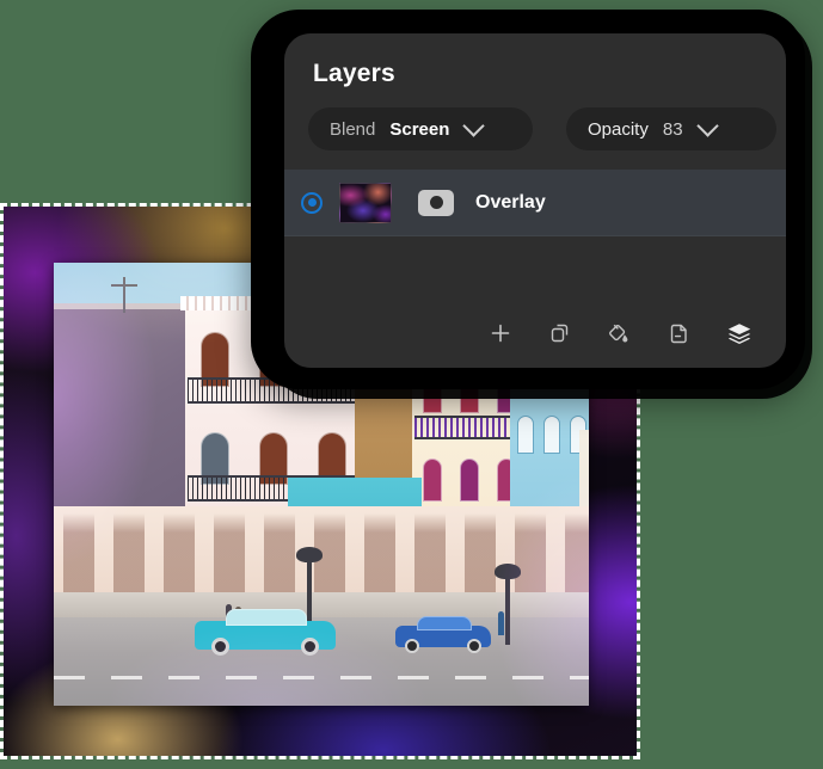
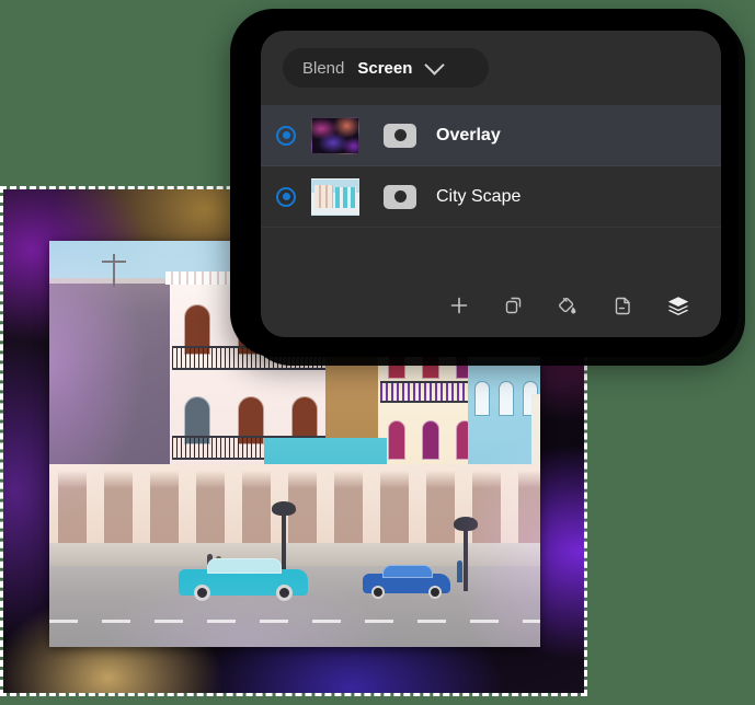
- Layers
  Blend
  Screen
- Opacity
- 83
  Overlay
+ City Scape
